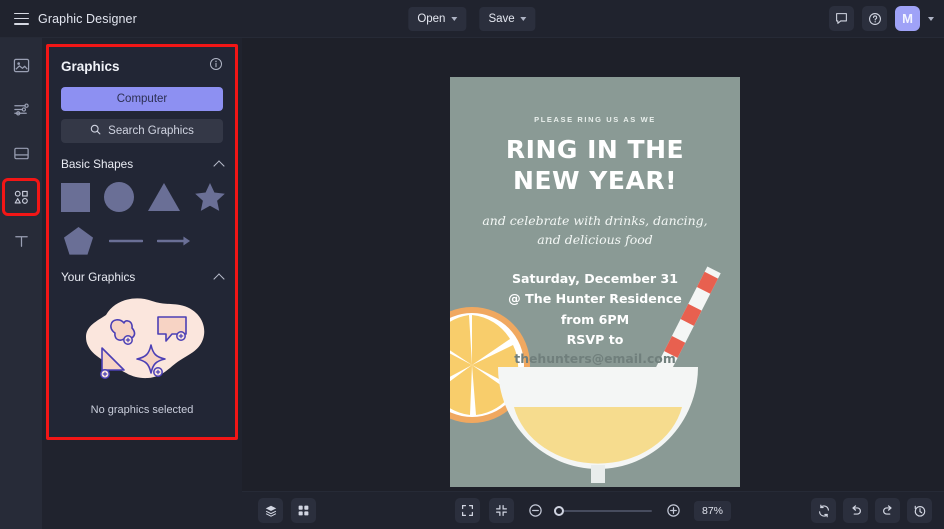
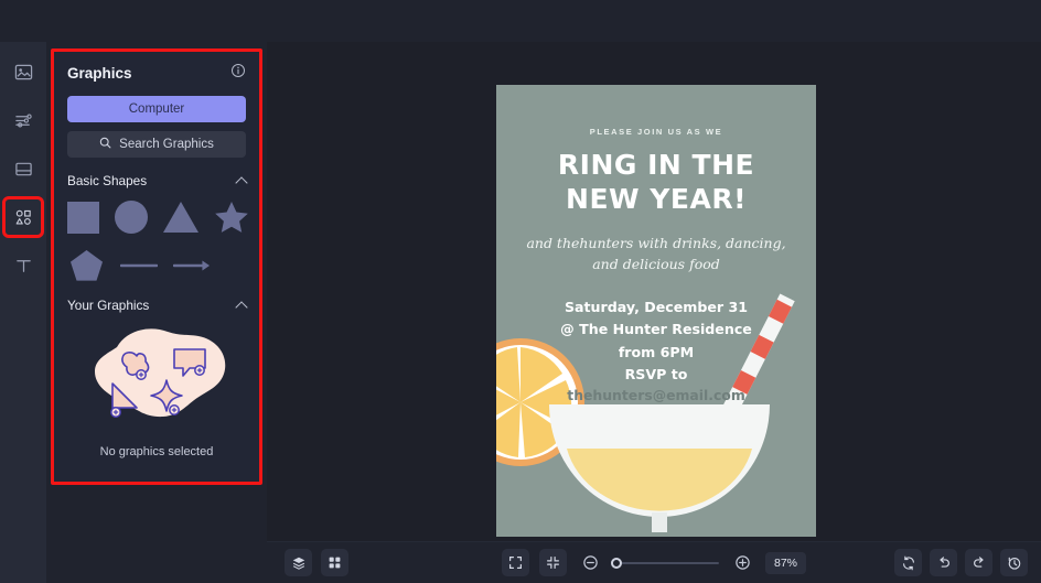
- Graphic Designer
- Open
- Save
- M
  Graphics
  Computer
  Search Graphics
  Basic Shapes
  Your Graphics
  No graphics selected
- PLEASE RING US AS WE
+ PLEASE JOIN US AS WE
  RING IN THE
  NEW YEAR!
- and celebrate with drinks, dancing,
+ and thehunters with drinks, dancing,
  and delicious food
  Saturday, December 31
  @ The Hunter Residence
  from 6PM
  RSVP to
  thehunters@email.com
  87%
